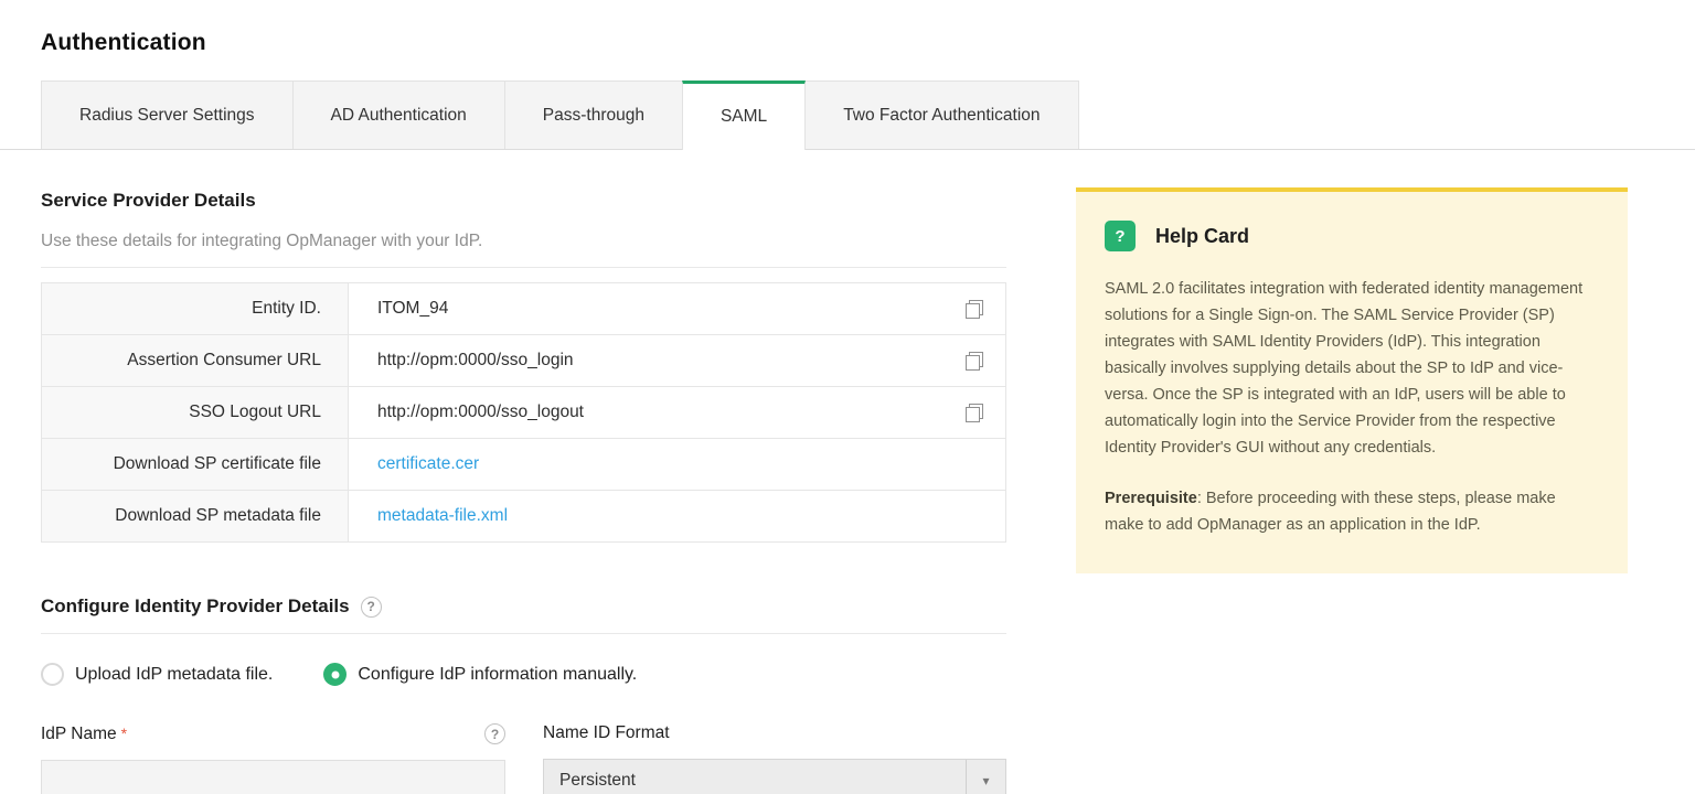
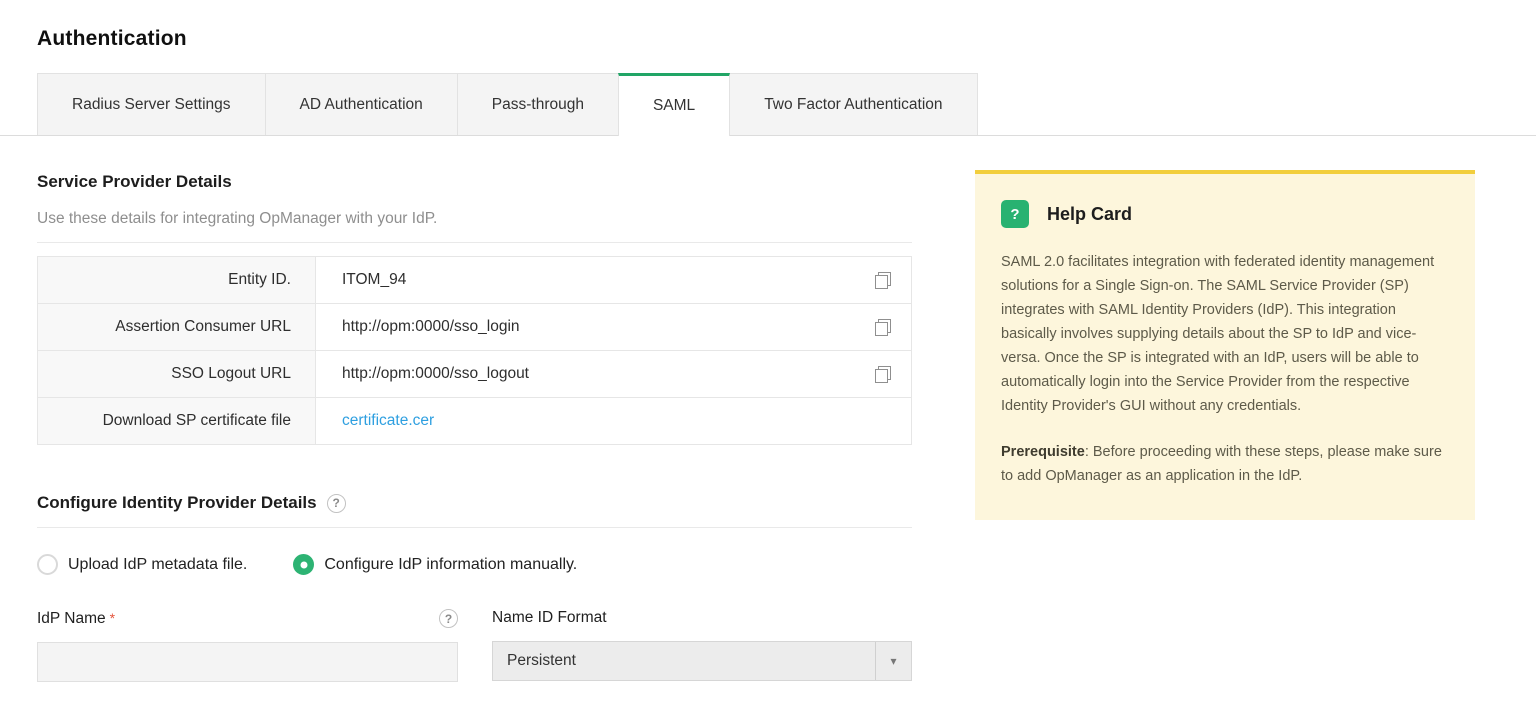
  Authentication
  Radius Server Settings
  AD Authentication
  Pass-through
  SAML
  Two Factor Authentication
  Service Provider Details
  Use these details for integrating OpManager with your IdP.
  Entity ID.
  ITOM_94
  Assertion Consumer URL
  http://opm:0000/sso_login
  SSO Logout URL
  http://opm:0000/sso_logout
  Download SP certificate file
  certificate.cer
- Download SP metadata file
- metadata-file.xml
  Configure Identity Provider Details
  ?
  Upload IdP metadata file.
  Configure IdP information manually.
  IdP Name *
  ?
  Name ID Format
  Persistent
  ▾
  ?
  Help Card
  SAML 2.0 facilitates integration with federated identity management solutions for a Single Sign-on. The SAML Service Provider (SP) integrates with SAML Identity Providers (IdP). This integration basically involves supplying details about the SP to IdP and vice-versa. Once the SP is integrated with an IdP, users will be able to automatically login into the Service Provider from the respective Identity Provider's GUI without any credentials.
- Prerequisite: Before proceeding with these steps, please make make to add OpManager as an application in the IdP.
+ Prerequisite: Before proceeding with these steps, please make sure to add OpManager as an application in the IdP.
